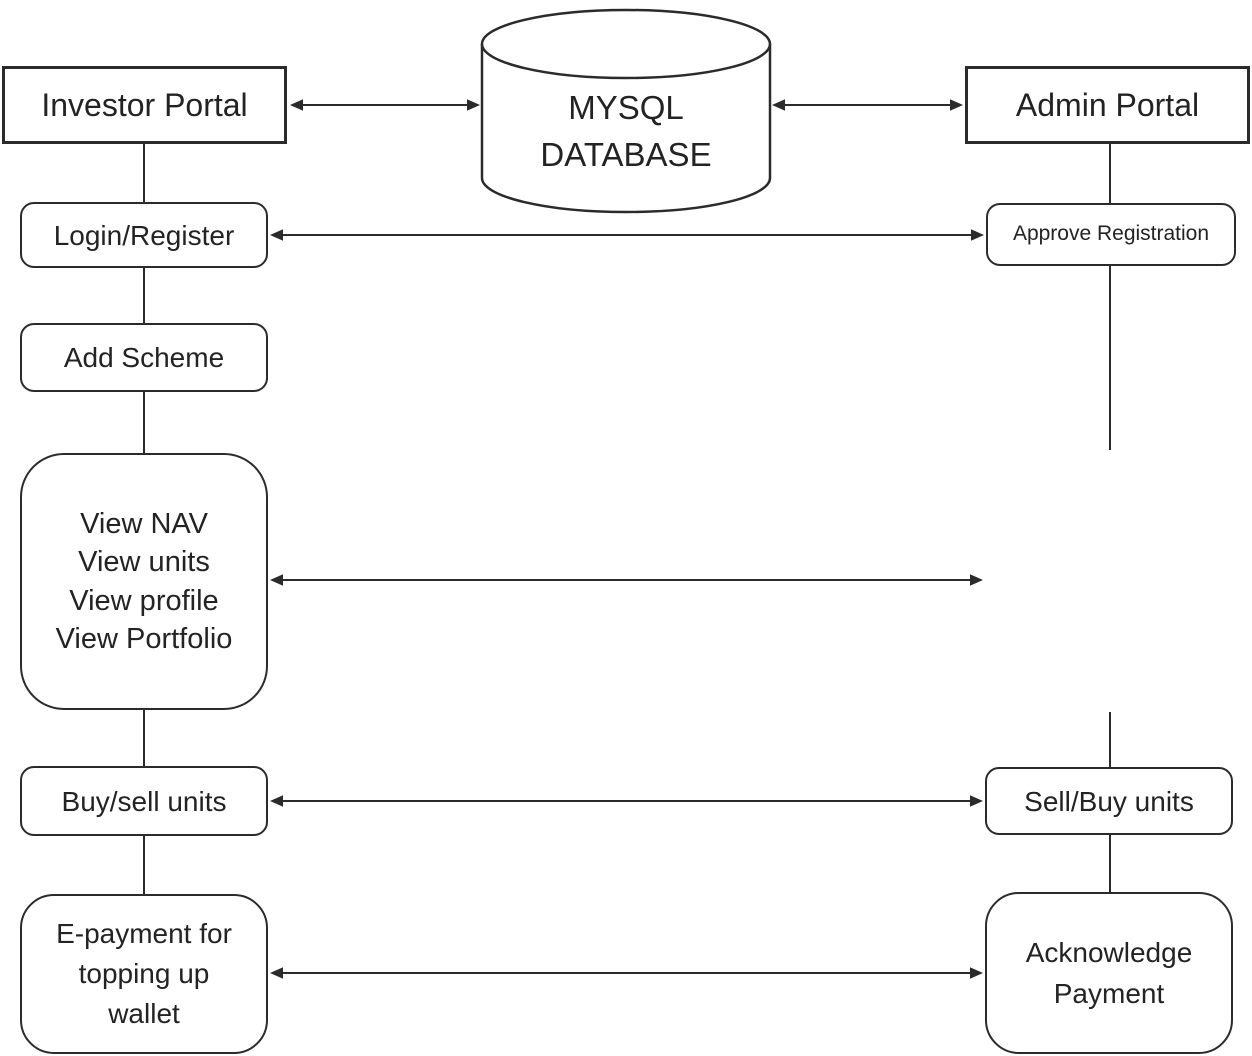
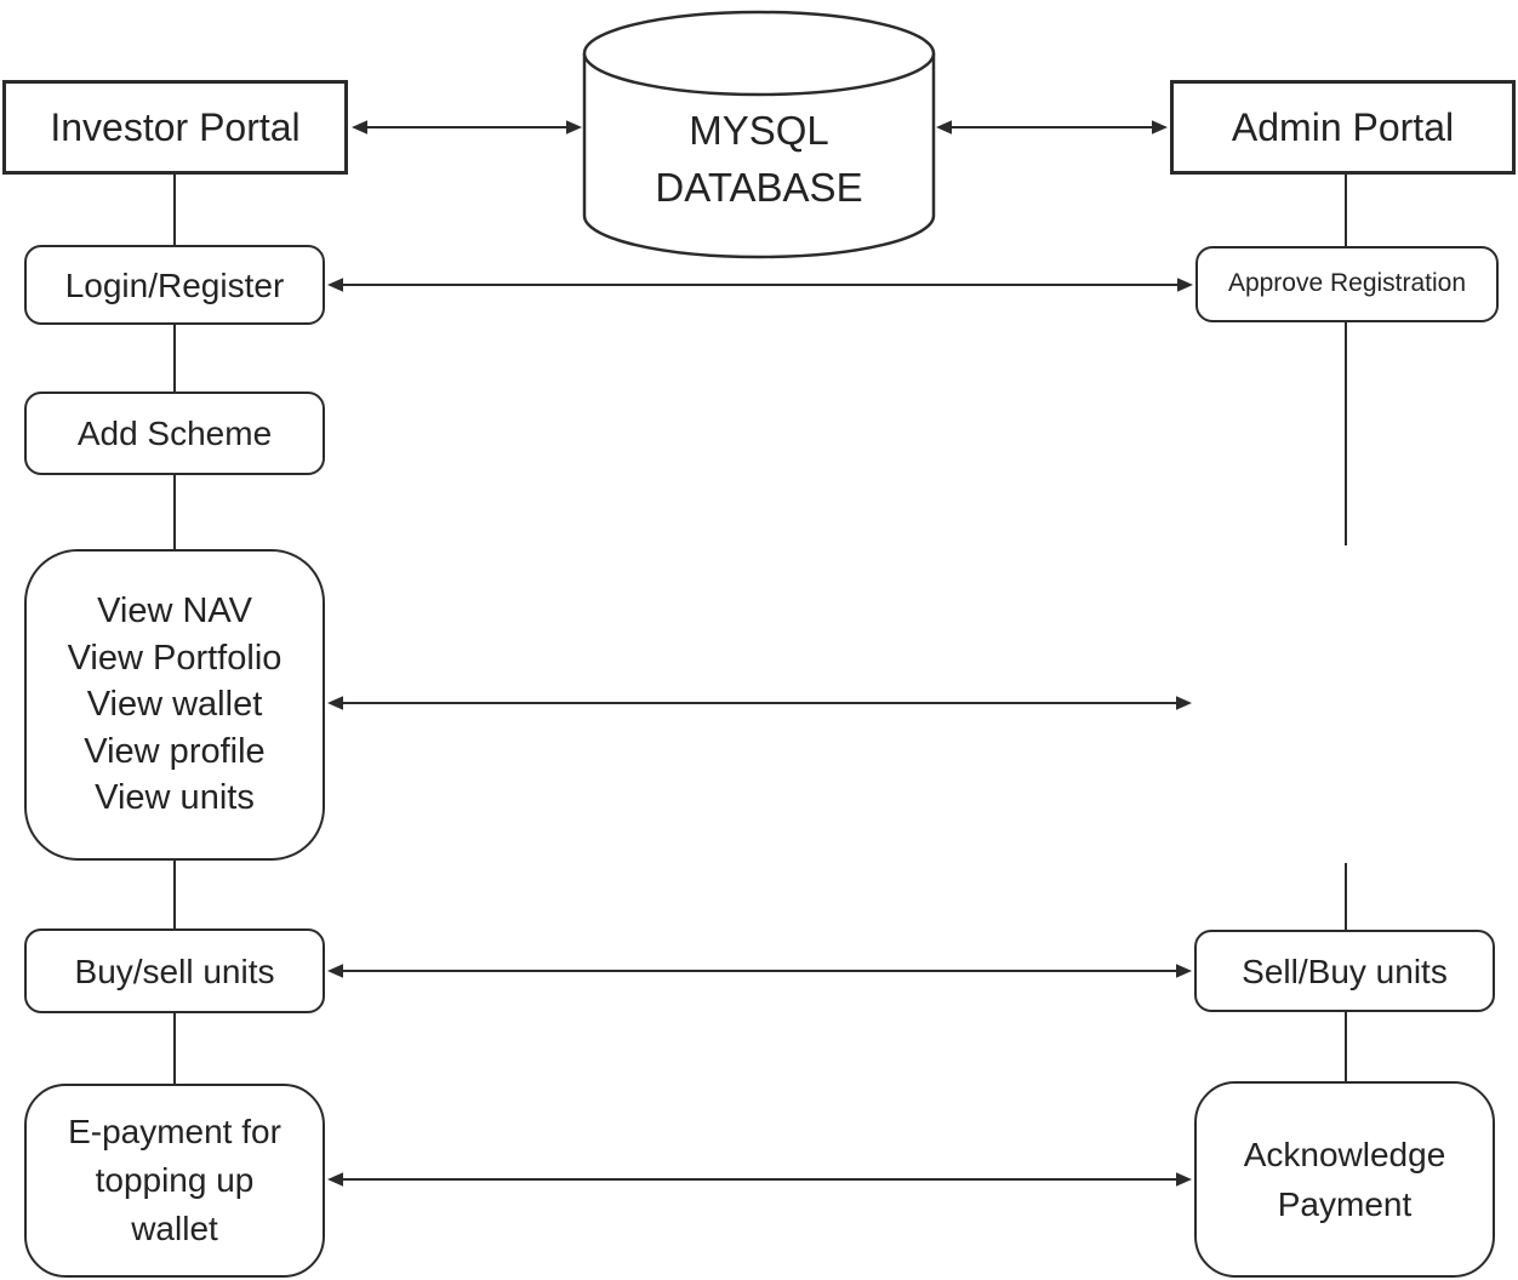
  MYSQL
  DATABASE
  Investor Portal
  Admin Portal
  Login/Register
  Add Scheme
  View NAV
- View units
+ View Portfolio
+ View wallet
  View profile
- View Portfolio
+ View units
  Buy/sell units
  E-payment for
  topping up
  wallet
  Approve Registration
  Sell/Buy units
  Acknowledge
  Payment
